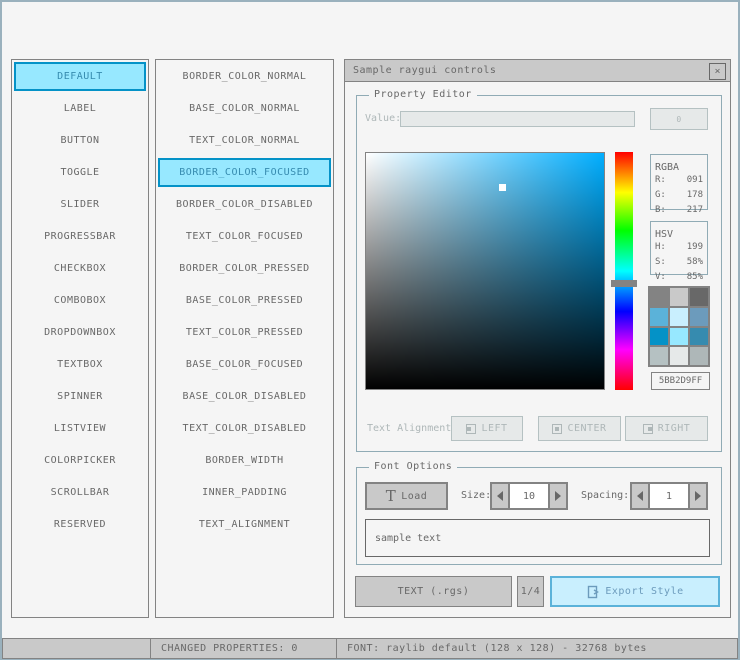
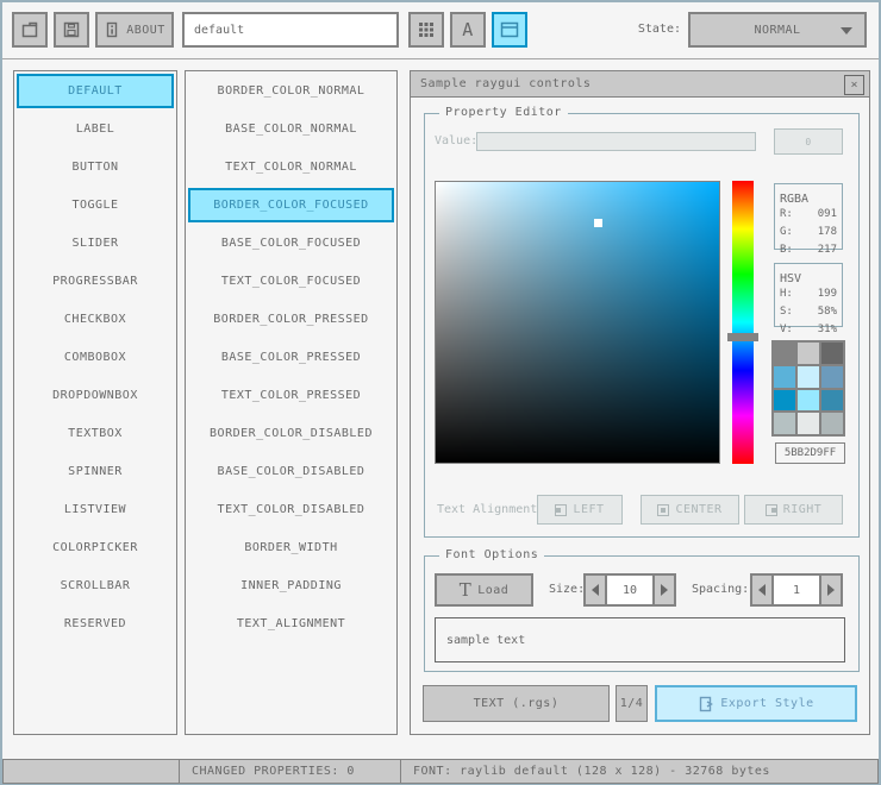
+ ABOUT
+ default
+ A
+ State:
+ NORMAL
  DEFAULT
  LABEL
  BUTTON
  TOGGLE
  SLIDER
  PROGRESSBAR
  CHECKBOX
  COMBOBOX
  DROPDOWNBOX
  TEXTBOX
  SPINNER
  LISTVIEW
  COLORPICKER
  SCROLLBAR
  RESERVED
  BORDER_COLOR_NORMAL
  BASE_COLOR_NORMAL
  TEXT_COLOR_NORMAL
  BORDER_COLOR_FOCUSED
- BORDER_COLOR_DISABLED
+ BASE_COLOR_FOCUSED
  TEXT_COLOR_FOCUSED
  BORDER_COLOR_PRESSED
  BASE_COLOR_PRESSED
  TEXT_COLOR_PRESSED
- BASE_COLOR_FOCUSED
+ BORDER_COLOR_DISABLED
  BASE_COLOR_DISABLED
  TEXT_COLOR_DISABLED
  BORDER_WIDTH
  INNER_PADDING
  TEXT_ALIGNMENT
  Sample raygui controls
  ×
  Property Editor
  Value:
  0
  RGBA
  R:
  091
  G:
  178
  B:
  217
  HSV
  H:
  199
  S:
  58%
  V:
- 85%
+ 31%
  5BB2D9FF
  Text Alignment
  LEFT
  CENTER
  RIGHT
  Font Options
  T
  Load
  Size:
  10
  Spacing:
  1
  sample text
  TEXT (.rgs)
  1/4
  Export Style
  CHANGED PROPERTIES: 0
  FONT: raylib default (128 x 128) - 32768 bytes
